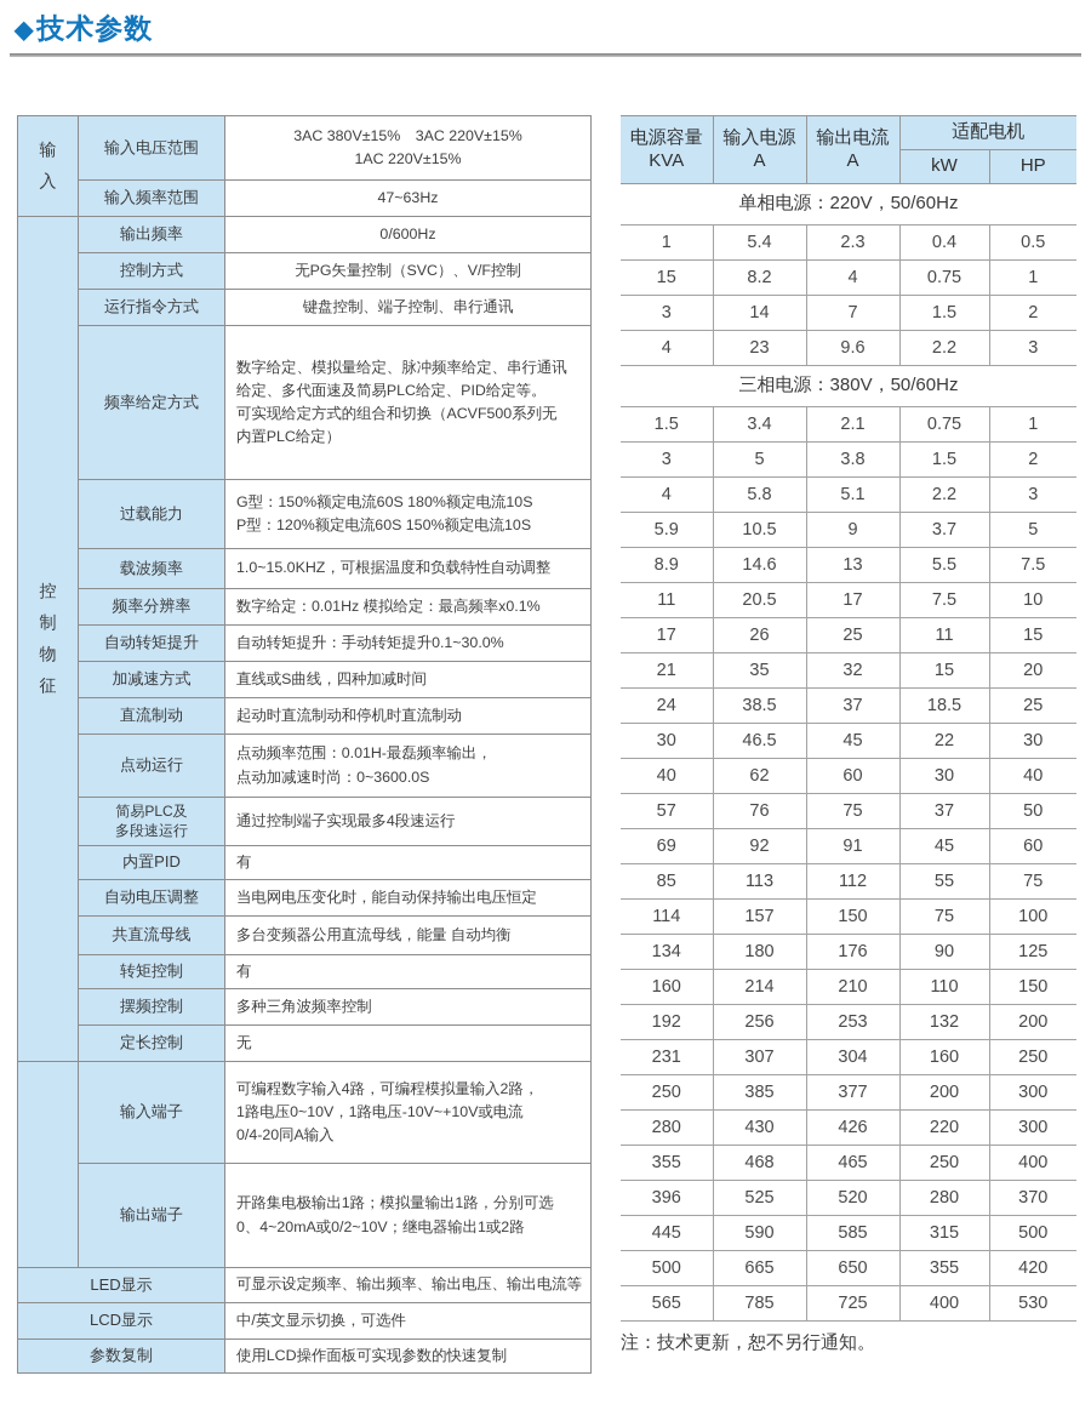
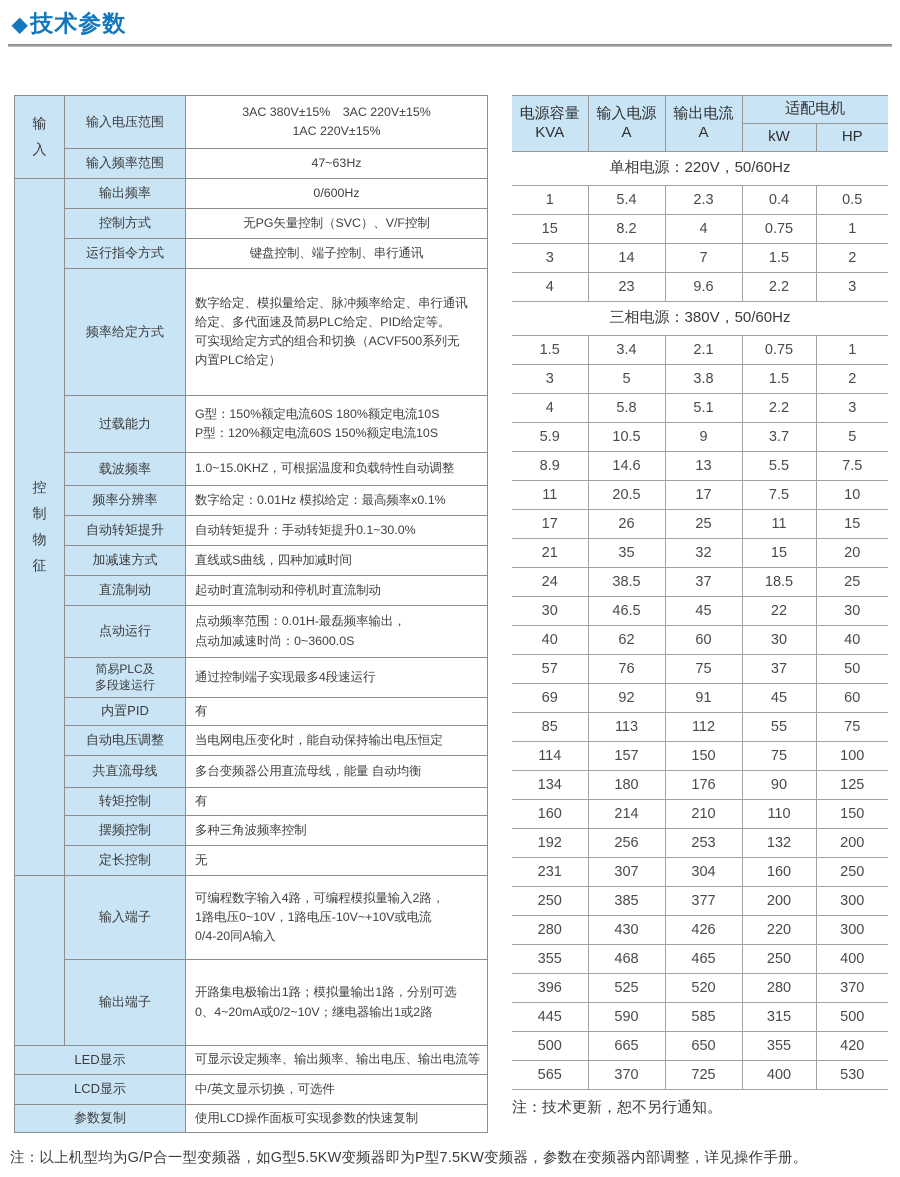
  ◆技术参数
  输入	输入电压范围	3AC 380V±15% 3AC 220V±15% 1AC 220V±15%
  输入频率范围	47~63Hz
  控制物征	输出频率	0/600Hz
  控制方式	无PG矢量控制（SVC）、V/F控制
  运行指令方式	键盘控制、端子控制、串行通讯
  频率给定方式	数字给定、模拟量给定、脉冲频率给定、串行通讯 给定、多代面速及简易PLC给定、PID给定等。 可实现给定方式的组合和切换（ACVF500系列无 内置PLC给定）
  过载能力	G型：150%额定电流60S 180%额定电流10S P型：120%额定电流60S 150%额定电流10S
  载波频率	1.0~15.0KHZ，可根据温度和负载特性自动调整
  频率分辨率	数字给定：0.01Hz 模拟给定：最高频率x0.1%
  自动转矩提升	自动转矩提升：手动转矩提升0.1~30.0%
  加减速方式	直线或S曲线，四种加减时间
  直流制动	起动时直流制动和停机时直流制动
  点动运行	点动频率范围：0.01H-最磊频率输出， 点动加减速时尚：0~3600.0S
  简易PLC及 多段速运行	通过控制端子实现最多4段速运行
  内置PID	有
  自动电压调整	当电网电压变化时，能自动保持输出电压恒定
  共直流母线	多台变频器公用直流母线，能量 自动均衡
  转矩控制	有
  摆频控制	多种三角波频率控制
  定长控制	无
  	输入端子	可编程数字输入4路，可编程模拟量输入2路， 1路电压0~10V，1路电压-10V~+10V或电流 0/4-20同A输入
  输出端子	开路集电极输出1路；模拟量输出1路，分别可选 0、4~20mA或0/2~10V；继电器输出1或2路
  LED显示	可显示设定频率、输出频率、输出电压、输出电流等
  LCD显示	中/英文显示切换，可选件
  参数复制	使用LCD操作面板可实现参数的快速复制
  电源容量 KVA	输入电源 A	输出电流 A	适配电机
  kW	HP
  单相电源：220V，50/60Hz
  1	5.4	2.3	0.4	0.5
  15	8.2	4	0.75	1
  3	14	7	1.5	2
  4	23	9.6	2.2	3
  三相电源：380V，50/60Hz
  1.5	3.4	2.1	0.75	1
  3	5	3.8	1.5	2
  4	5.8	5.1	2.2	3
  5.9	10.5	9	3.7	5
  8.9	14.6	13	5.5	7.5
  11	20.5	17	7.5	10
  17	26	25	11	15
  21	35	32	15	20
  24	38.5	37	18.5	25
  30	46.5	45	22	30
  40	62	60	30	40
  57	76	75	37	50
  69	92	91	45	60
  85	113	112	55	75
  114	157	150	75	100
  134	180	176	90	125
  160	214	210	110	150
  192	256	253	132	200
  231	307	304	160	250
  250	385	377	200	300
  280	430	426	220	300
  355	468	465	250	400
  396	525	520	280	370
  445	590	585	315	500
  500	665	650	355	420
- 565	785	725	400	530
+ 565	370	725	400	530
  注：技术更新，恕不另行通知。
+ 注：以上机型均为G/P合一型变频器，如G型5.5KW变频器即为P型7.5KW变频器，参数在变频器内部调整，详见操作手册。
